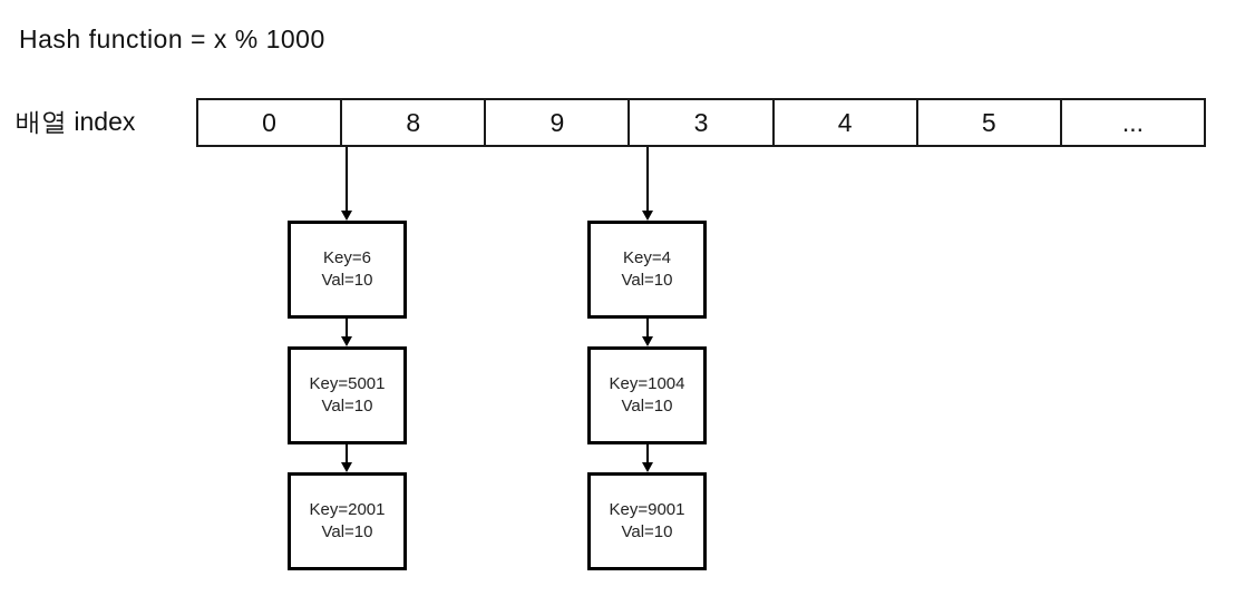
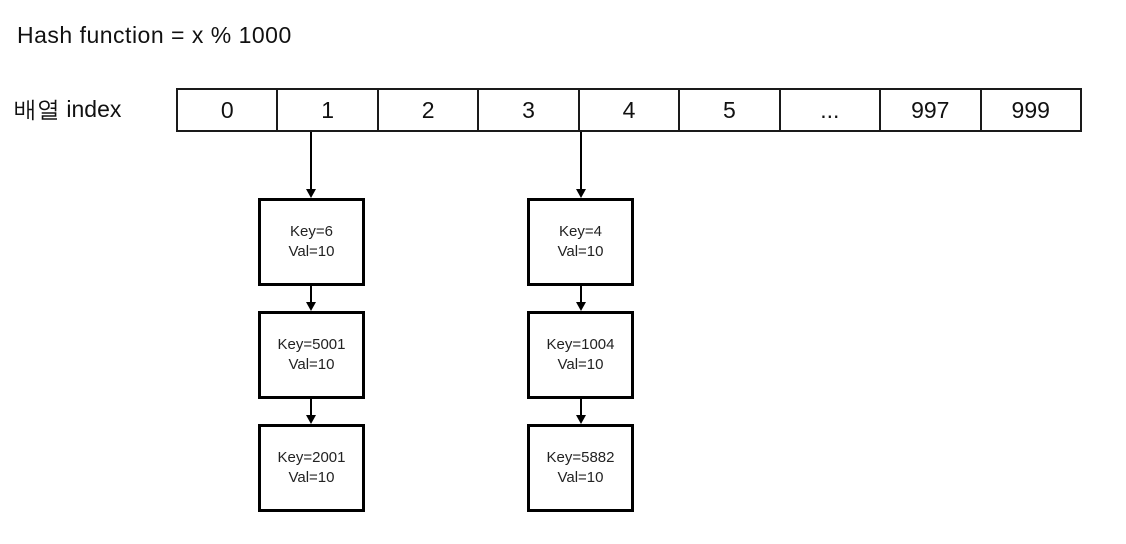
  Hash function = x % 1000
  배열 index
  0
- 8
+ 1
- 9
+ 2
  3
  4
  5
  ...
+ 997
+ 999
  Key=6
  Val=10
  Key=5001
  Val=10
  Key=2001
  Val=10
  Key=4
  Val=10
  Key=1004
  Val=10
- Key=9001
+ Key=5882
  Val=10
